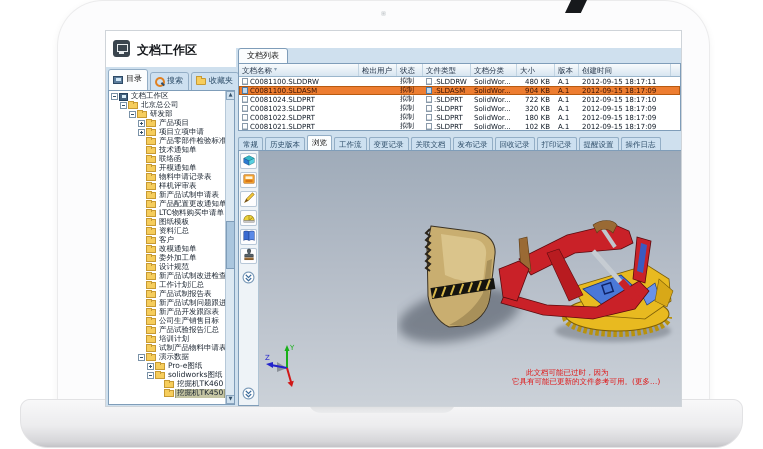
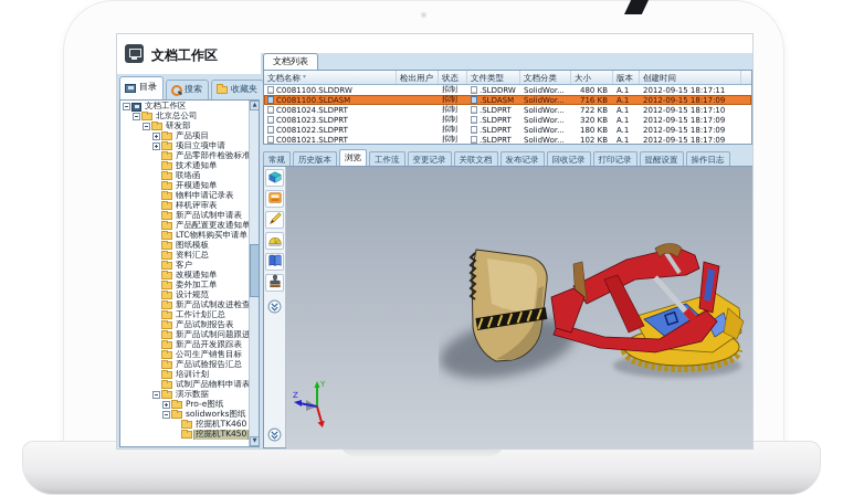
  文档工作区
  目录
  搜索
  收藏夹
  文档工作区
  北京总公司
  研发部
  产品项目
  项目立项申请
  产品零部件检验标准
  技术通知单
  联络函
  开模通知单
  物料申请记录表
  样机评审表
  新产品试制申请表
  产品配置更改通知单
  LTC物料购买申请单
  图纸模板
  资料汇总
  客户
  改模通知单
  委外加工单
  设计规范
  新产品试制改进检查
  工作计划汇总
  产品试制报告表
  新产品试制问题跟进
  新产品开发跟踪表
  公司生产销售目标
  产品试验报告汇总
  培训计划
  试制产品物料申请表
  演示数据
  Pro-e图纸
  solidworks图纸
  挖掘机TK460
  挖掘机TK450
  文档列表
  文档名称
  检出用户
  状态
  文件类型
  文档分类
  大小
  版本
  创建时间
  C0081100.SLDDRW
  拟制
  .SLDDRW
  SolidWor...
  480 KB
  A.1
  2012-09-15 18:17:11
  C0081100.SLDASM
  拟制
  .SLDASM
  SolidWor...
- 904 KB
+ 716 KB
  A.1
  2012-09-15 18:17:09
  C0081024.SLDPRT
  拟制
  .SLDPRT
  SolidWor...
  722 KB
  A.1
  2012-09-15 18:17:10
  C0081023.SLDPRT
  拟制
  .SLDPRT
  SolidWor...
  320 KB
  A.1
  2012-09-15 18:17:09
  C0081022.SLDPRT
  拟制
  .SLDPRT
  SolidWor...
  180 KB
  A.1
  2012-09-15 18:17:09
  C0081021.SLDPRT
  拟制
  .SLDPRT
  SolidWor...
  102 KB
  A.1
  2012-09-15 18:17:09
  常规
  历史版本
  浏览
  工作流
  变更记录
  关联文档
  发布记录
  回收记录
  打印记录
  提醒设置
  操作日志
  Y
  Z
- 此文档可能已过时，因为
- 它具有可能已更新的文件参考可用。(更多…)
